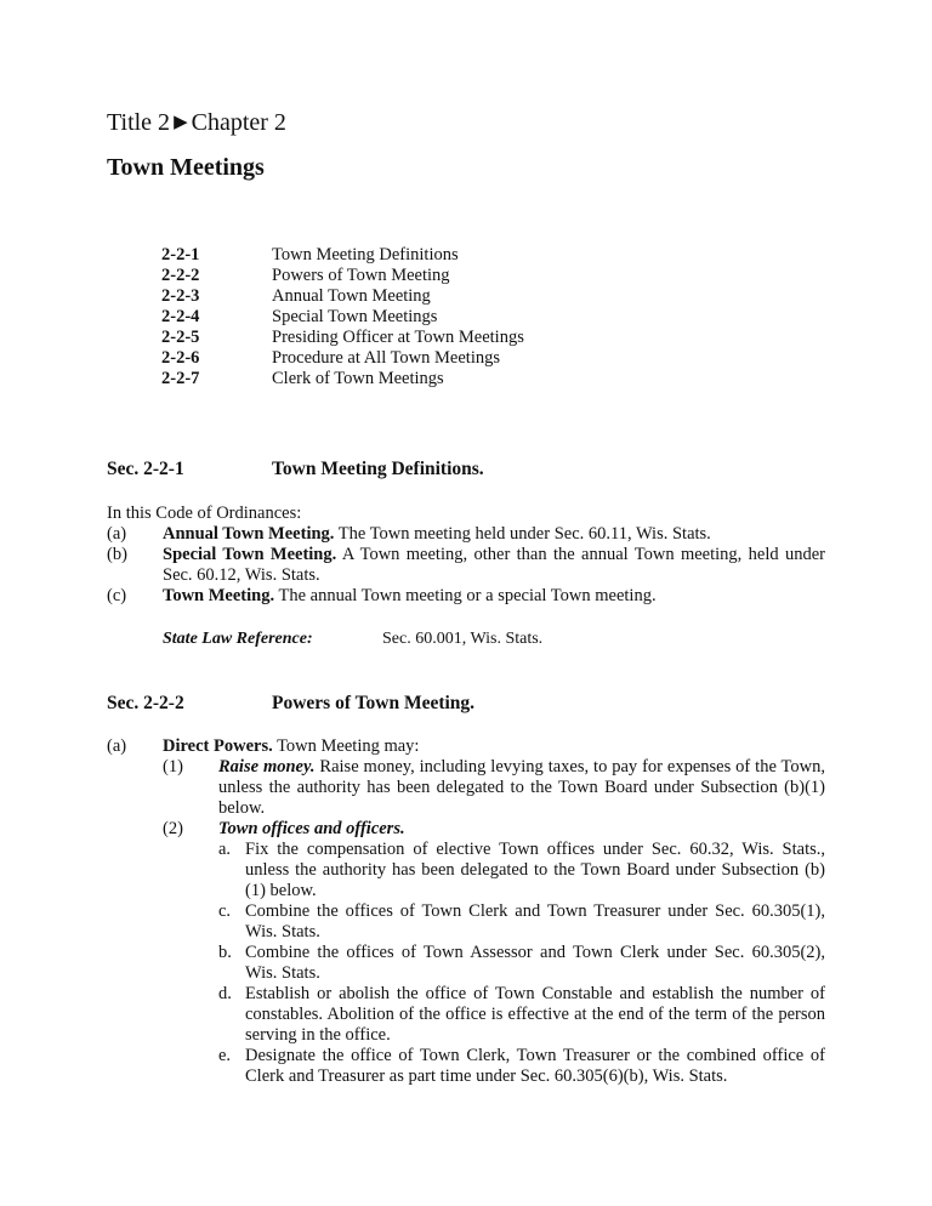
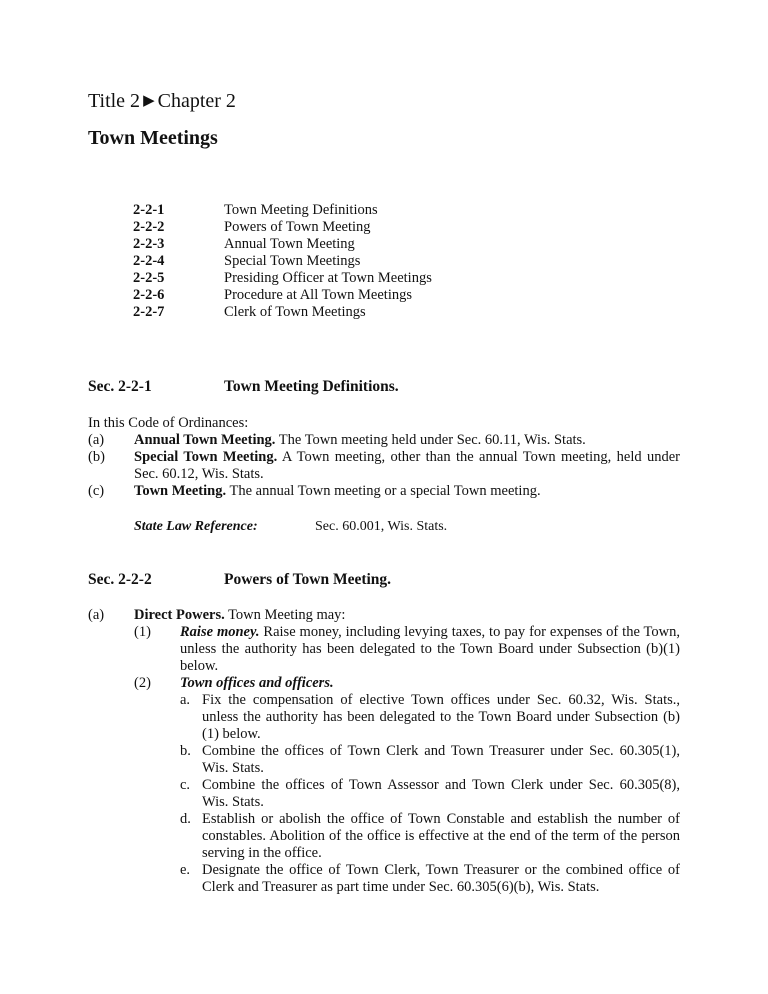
  Title 2 ▶ Chapter 2
  Town Meetings
  2-2-1
  Town Meeting Definitions
  2-2-2
  Powers of Town Meeting
  2-2-3
  Annual Town Meeting
  2-2-4
  Special Town Meetings
  2-2-5
  Presiding Officer at Town Meetings
  2-2-6
  Procedure at All Town Meetings
  2-2-7
  Clerk of Town Meetings
  Sec. 2-2-1
  Town Meeting Definitions.
  In this Code of Ordinances:
  (a)
  Annual Town Meeting. The Town meeting held under Sec. 60.11, Wis. Stats.
  (b)
  Special Town Meeting. A Town meeting, other than the annual Town meeting, held under Sec. 60.12, Wis. Stats.
  (c)
  Town Meeting. The annual Town meeting or a special Town meeting.
  State Law Reference:
  Sec. 60.001, Wis. Stats.
  Sec. 2-2-2
  Powers of Town Meeting.
  (a)
  Direct Powers. Town Meeting may:
  (1)
  Raise money. Raise money, including levying taxes, to pay for expenses of the Town, unless the authority has been delegated to the Town Board under Subsection (b)(1) below.
  (2)
  Town offices and officers.
  a.
  Fix the compensation of elective Town offices under Sec. 60.32, Wis. Stats., unless the authority has been delegated to the Town Board under Subsection (b)(1) below.
- c.
+ b.
  Combine the offices of Town Clerk and Town Treasurer under Sec. 60.305(1), Wis. Stats.
- b.
+ c.
- Combine the offices of Town Assessor and Town Clerk under Sec. 60.305(2), Wis. Stats.
+ Combine the offices of Town Assessor and Town Clerk under Sec. 60.305(8), Wis. Stats.
  d.
  Establish or abolish the office of Town Constable and establish the number of constables. Abolition of the office is effective at the end of the term of the person serving in the office.
  e.
  Designate the office of Town Clerk, Town Treasurer or the combined office of Clerk and Treasurer as part time under Sec. 60.305(6)(b), Wis. Stats.
